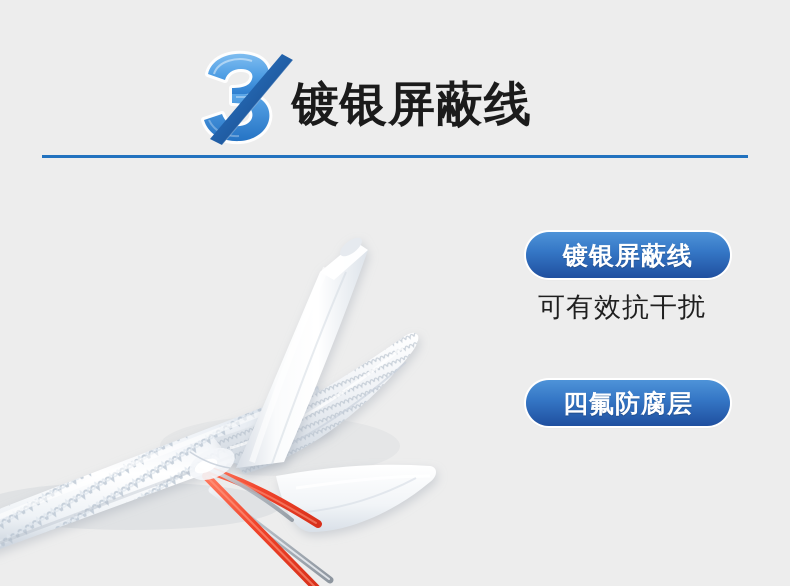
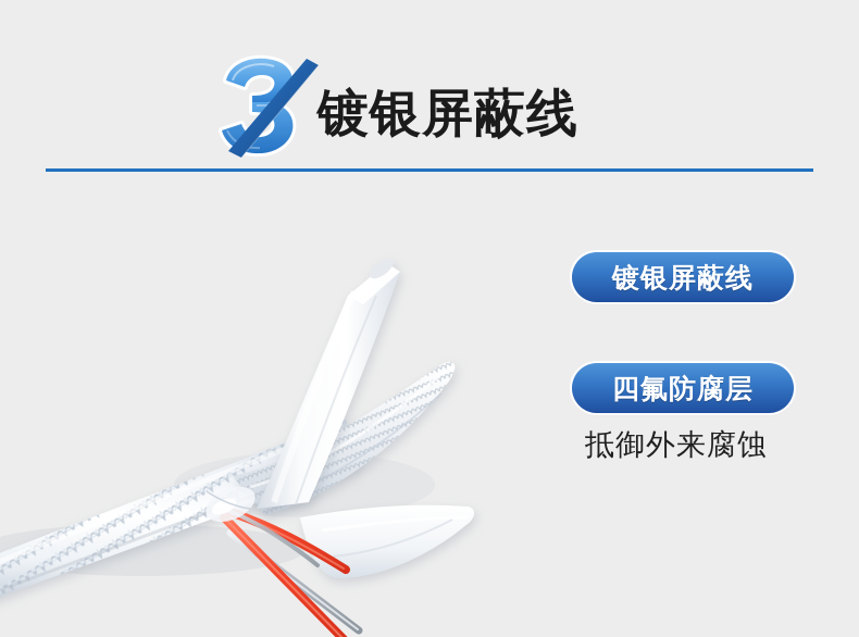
  镀银屏蔽线
  镀银屏蔽线
- 可有效抗干扰
  四氟防腐层
+ 抵御外来腐蚀
